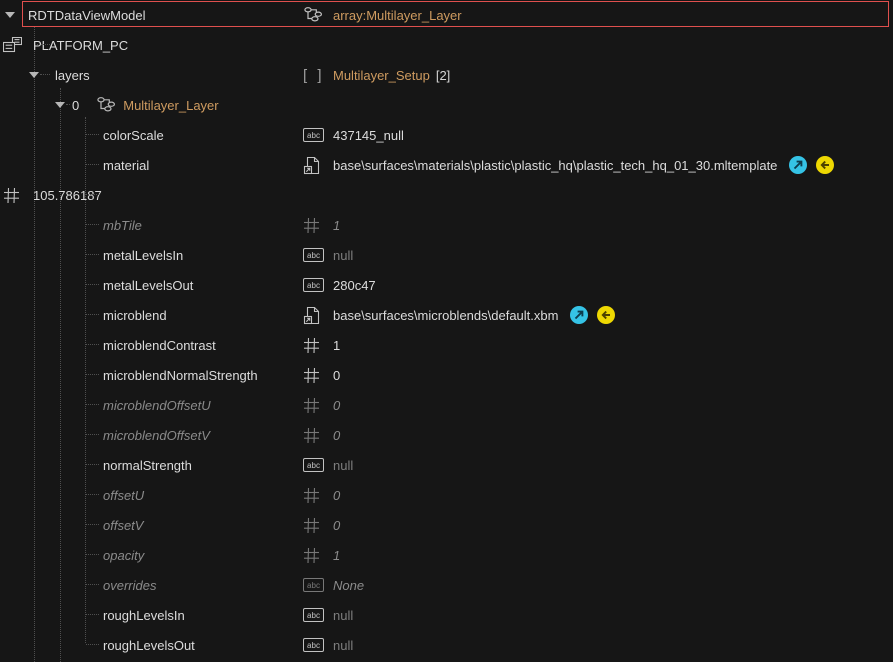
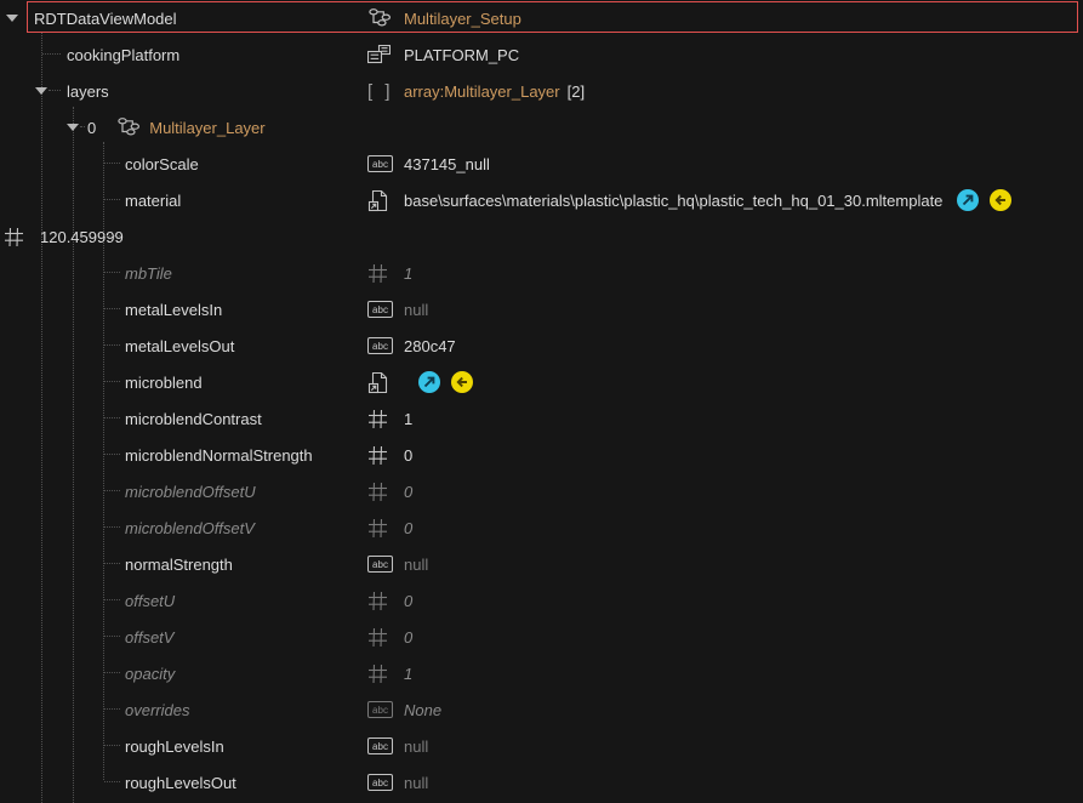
  RDTDataViewModel
- array:Multilayer_Layer
+ Multilayer_Setup
+ cookingPlatform
  PLATFORM_PC
  layers
  [ ]
- Multilayer_Setup
+ array:Multilayer_Layer
  [2]
  0
  Multilayer_Layer
  colorScale
  abc
  437145_null
  material
  base\surfaces\materials\plastic\plastic_hq\plastic_tech_hq_01_30.mltemplate
- 105.786187
+ 120.459999
  mbTile
  1
  metalLevelsIn
  abc
  null
  metalLevelsOut
  abc
  280c47
  microblend
- base\surfaces\microblends\default.xbm
  microblendContrast
  1
  microblendNormalStrength
  0
  microblendOffsetU
  0
  microblendOffsetV
  0
  normalStrength
  abc
  null
  offsetU
  0
  offsetV
  0
  opacity
  1
  overrides
  abc
  None
  roughLevelsIn
  abc
  null
  roughLevelsOut
  abc
  null
